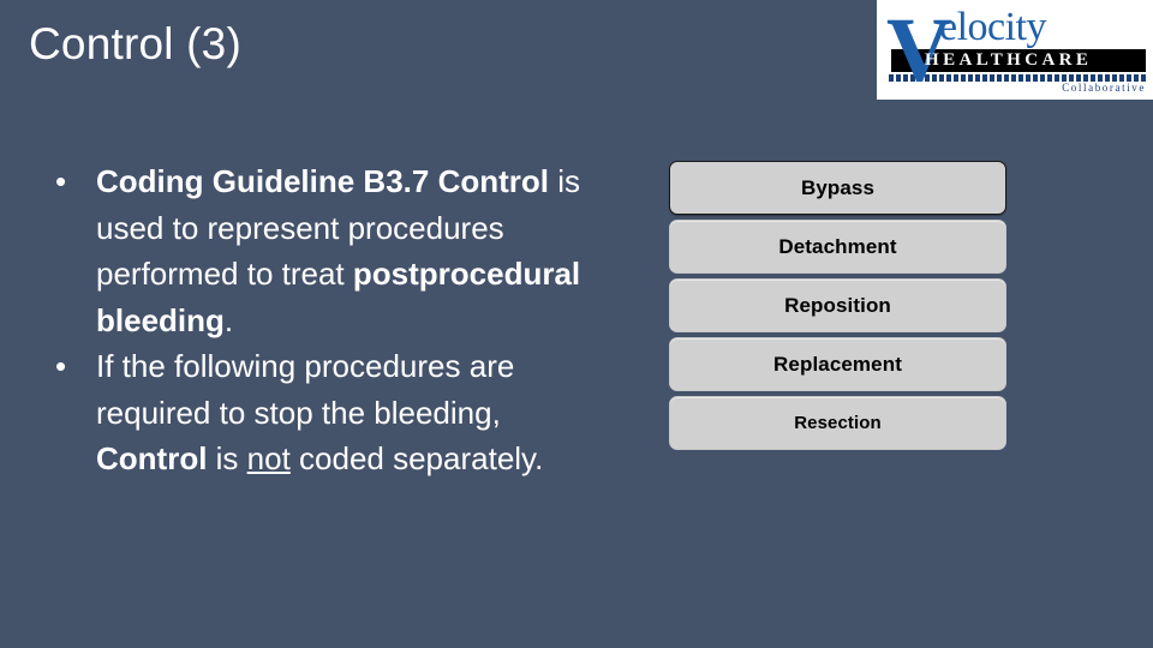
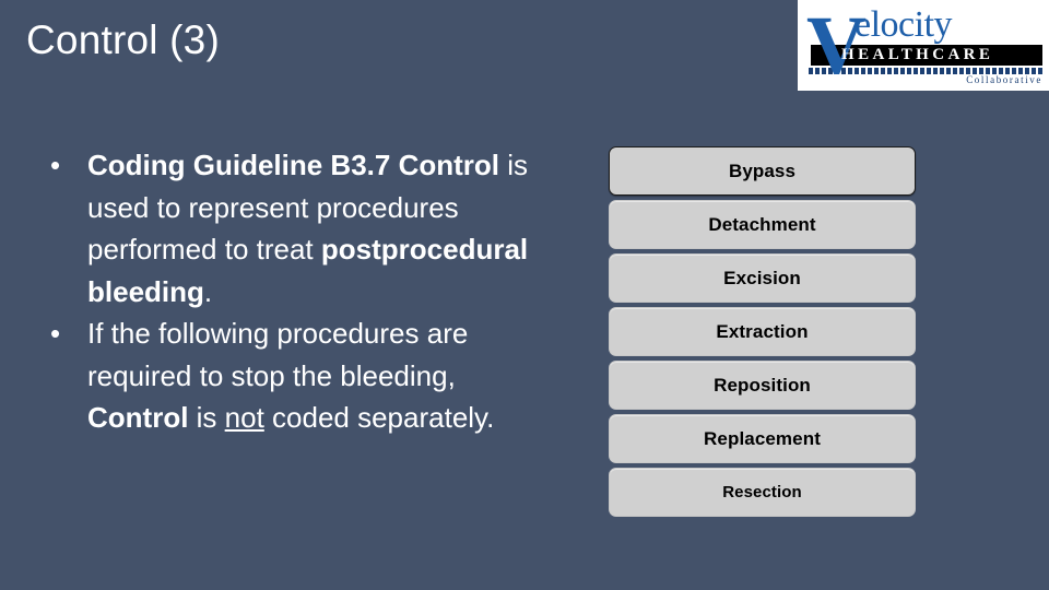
  Control (3)
  V
  elocity
  HEALTHCARE
  Collaborative
  •
  Coding Guideline B3.7 Control is used to represent procedures performed to treat postprocedural bleeding.
  •
  If the following procedures are required to stop the bleeding, Control is not coded separately.
  Bypass
  Detachment
+ Excision
+ Extraction
  Reposition
  Replacement
  Resection
